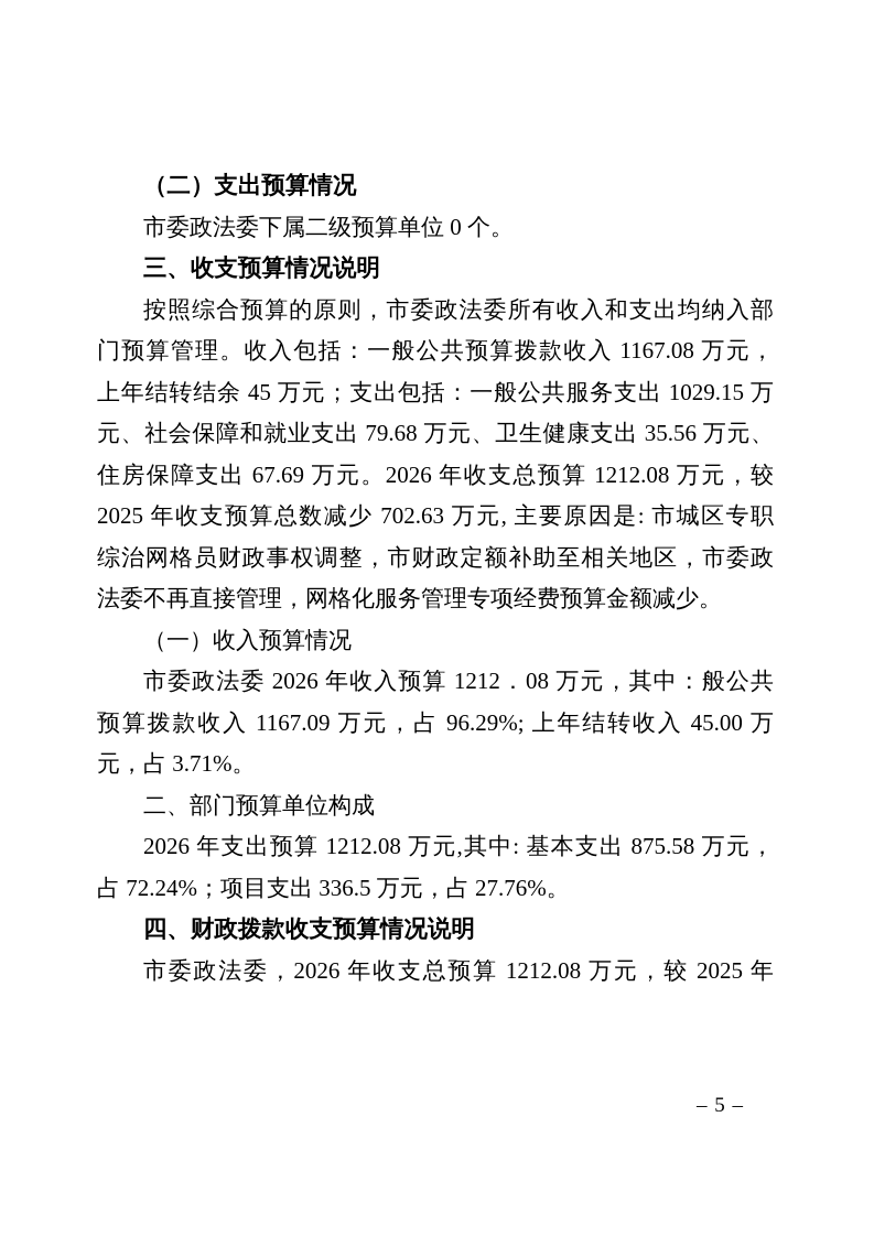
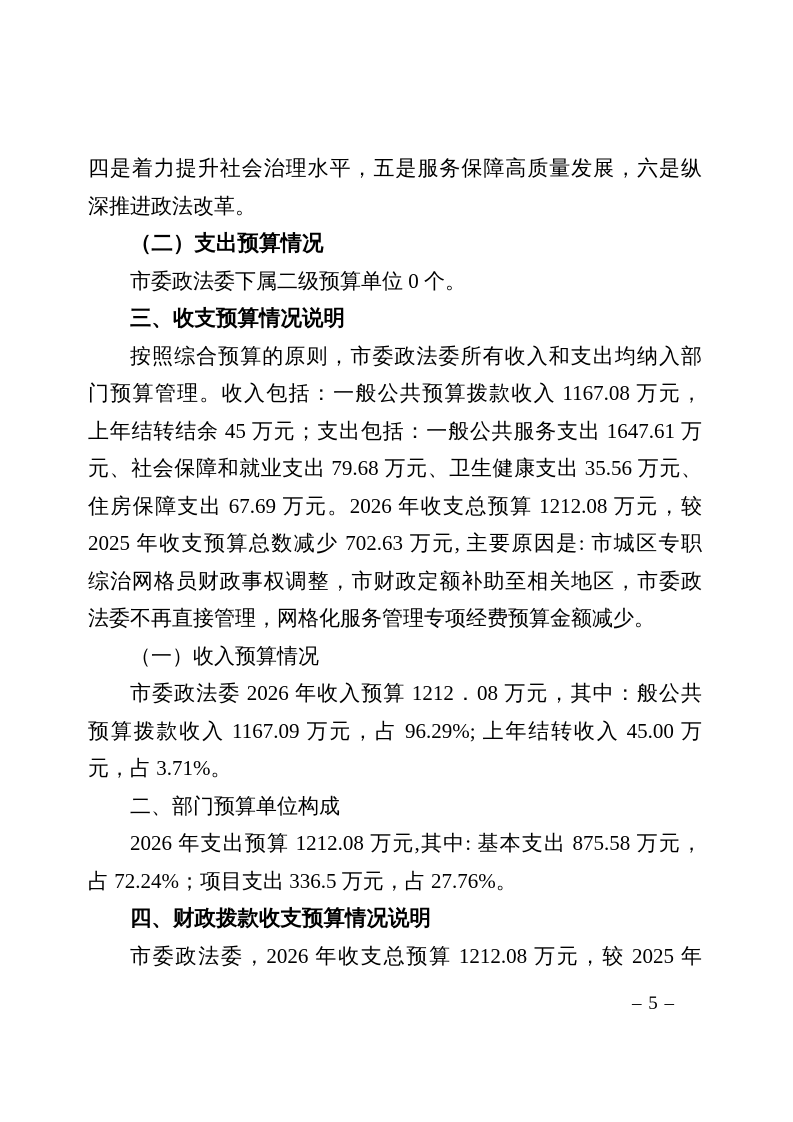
+ 四是着力提升社会治理水平，五是服务保障高质量发展，六是纵
+ 深推进政法改革。
  （二）支出预算情况
  市委政法委下属二级预算单位 0 个。
  三、收支预算情况说明
  按照综合预算的原则，市委政法委所有收入和支出均纳入部
  门预算管理。收入包括：一般公共预算拨款收入 1167.08 万元，
- 上年结转结余 45 万元；支出包括：一般公共服务支出 1029.15 万
+ 上年结转结余 45 万元；支出包括：一般公共服务支出 1647.61 万
  元、社会保障和就业支出 79.68 万元、卫生健康支出 35.56 万元、
  住房保障支出 67.69 万元。2026 年收支总预算 1212.08 万元，较
  2025 年收支预算总数减少 702.63 万元, 主要原因是: 市城区专职
  综治网格员财政事权调整，市财政定额补助至相关地区，市委政
  法委不再直接管理，网格化服务管理专项经费预算金额减少。
  （一）收入预算情况
  市委政法委 2026 年收入预算 1212．08 万元，其中：般公共
  预算拨款收入 1167.09 万元，占 96.29%; 上年结转收入 45.00 万
  元，占 3.71%。
  二、部门预算单位构成
  2026 年支出预算 1212.08 万元,其中: 基本支出 875.58 万元，
  占 72.24%；项目支出 336.5 万元，占 27.76%。
  四、财政拨款收支预算情况说明
  市委政法委，2026 年收支总预算 1212.08 万元，较 2025 年
  – 5 –
